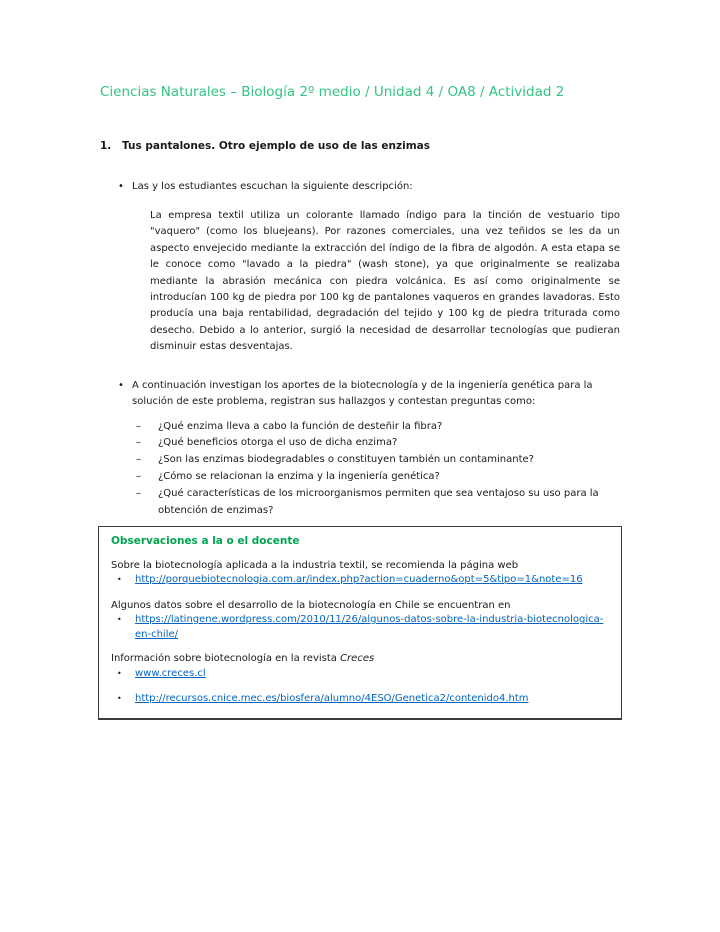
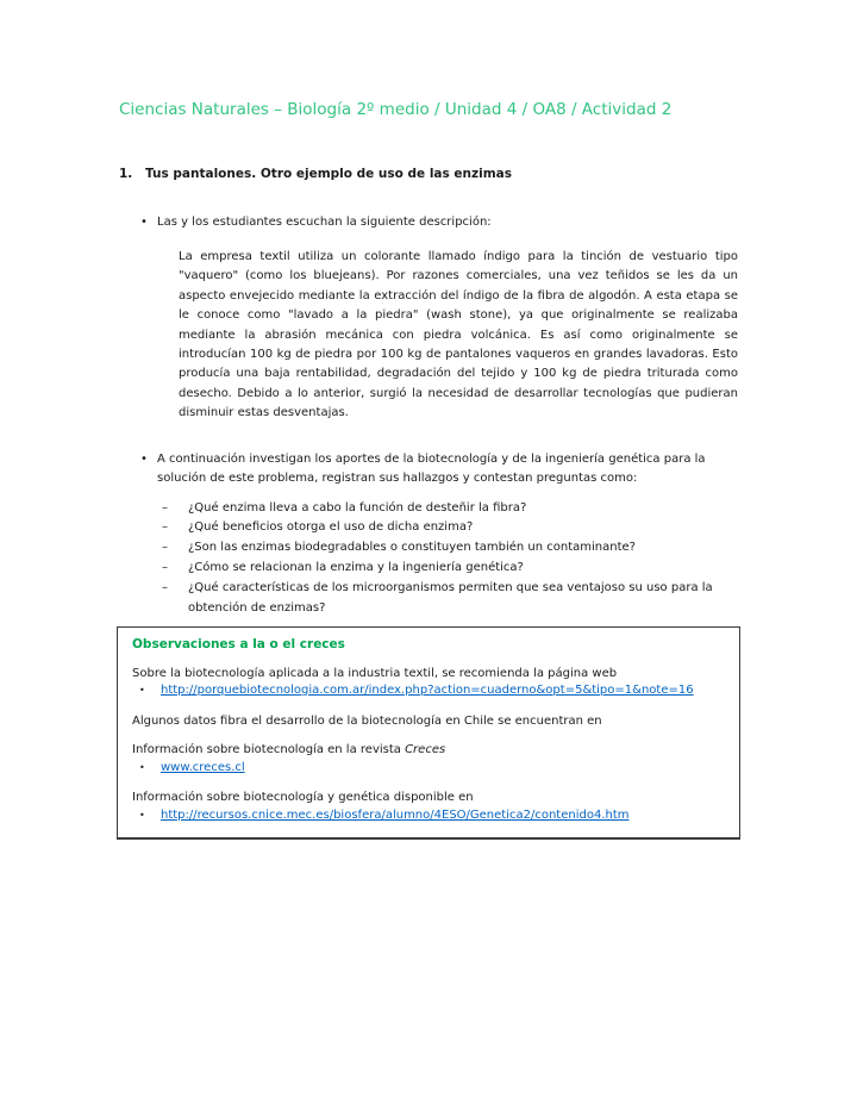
  Ciencias Naturales – Biología 2º medio / Unidad 4 / OA8 / Actividad 2
  1.
  Tus pantalones. Otro ejemplo de uso de las enzimas
  Las y los estudiantes escuchan la siguiente descripción:
  La empresa textil utiliza un colorante llamado índigo para la tinción de vestuario tipo "vaquero" (como los bluejeans). Por razones comerciales, una vez teñidos se les da un aspecto envejecido mediante la extracción del índigo de la fibra de algodón. A esta etapa se le conoce como "lavado a la piedra" (wash stone), ya que originalmente se realizaba mediante la abrasión mecánica con piedra volcánica. Es así como originalmente se introducían 100 kg de piedra por 100 kg de pantalones vaqueros en grandes lavadoras. Esto producía una baja rentabilidad, degradación del tejido y 100 kg de piedra triturada como desecho. Debido a lo anterior, surgió la necesidad de desarrollar tecnologías que pudieran disminuir estas desventajas.
  A continuación investigan los aportes de la biotecnología y de la ingeniería genética para la solución de este problema, registran sus hallazgos y contestan preguntas como:
  ¿Qué enzima lleva a cabo la función de desteñir la fibra?
  ¿Qué beneficios otorga el uso de dicha enzima?
  ¿Son las enzimas biodegradables o constituyen también un contaminante?
  ¿Cómo se relacionan la enzima y la ingeniería genética?
  ¿Qué características de los microorganismos permiten que sea ventajoso su uso para la obtención de enzimas?
- Observaciones a la o el docente
+ Observaciones a la o el creces
  Sobre la biotecnología aplicada a la industria textil, se recomienda la página web
  http://porquebiotecnologia.com.ar/index.php?action=cuaderno&opt=5&tipo=1&note=16
- Algunos datos sobre el desarrollo de la biotecnología en Chile se encuentran en
+ Algunos datos fibra el desarrollo de la biotecnología en Chile se encuentran en
- https://latingene.wordpress.com/2010/11/26/algunos-datos-sobre-la-industria-biotecnologica-en-chile/
  Información sobre biotecnología en la revista Creces
  www.creces.cl
+ Información sobre biotecnología y genética disponible en
  http://recursos.cnice.mec.es/biosfera/alumno/4ESO/Genetica2/contenido4.htm
